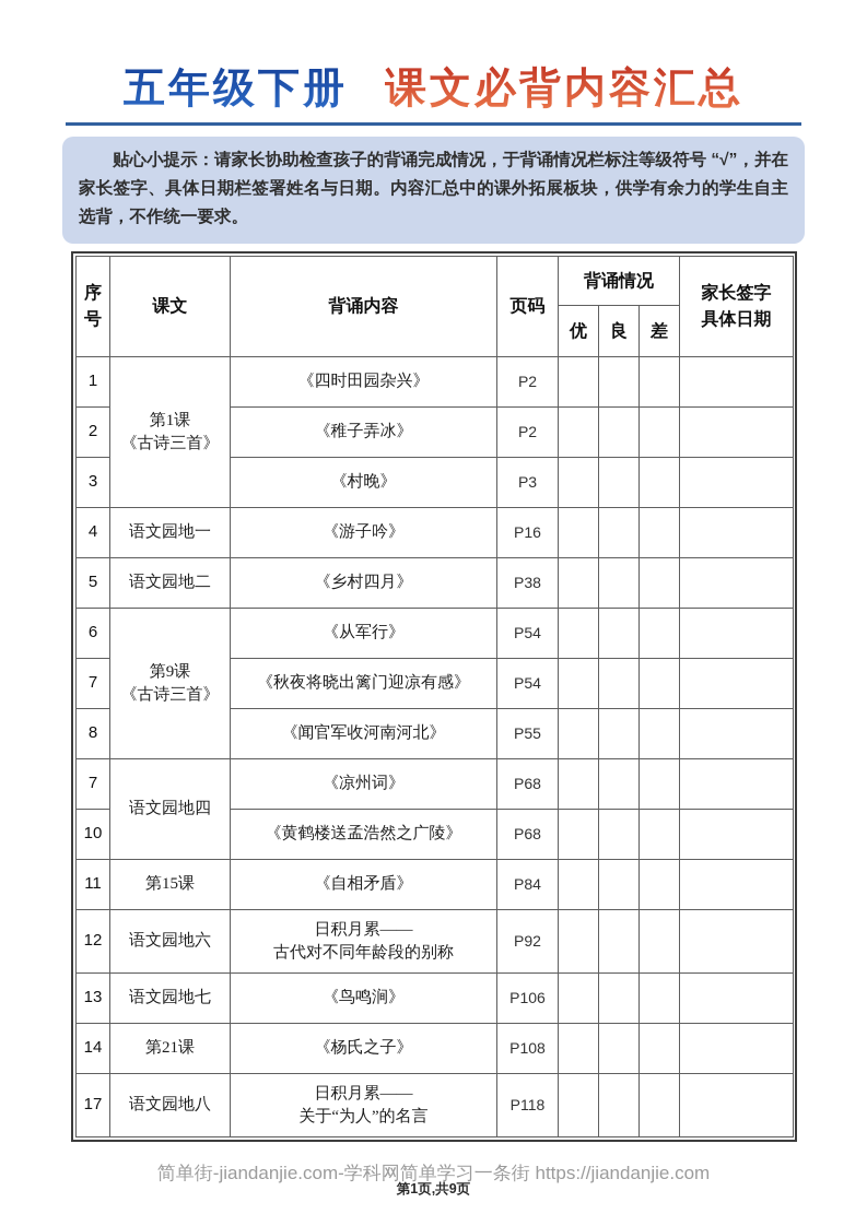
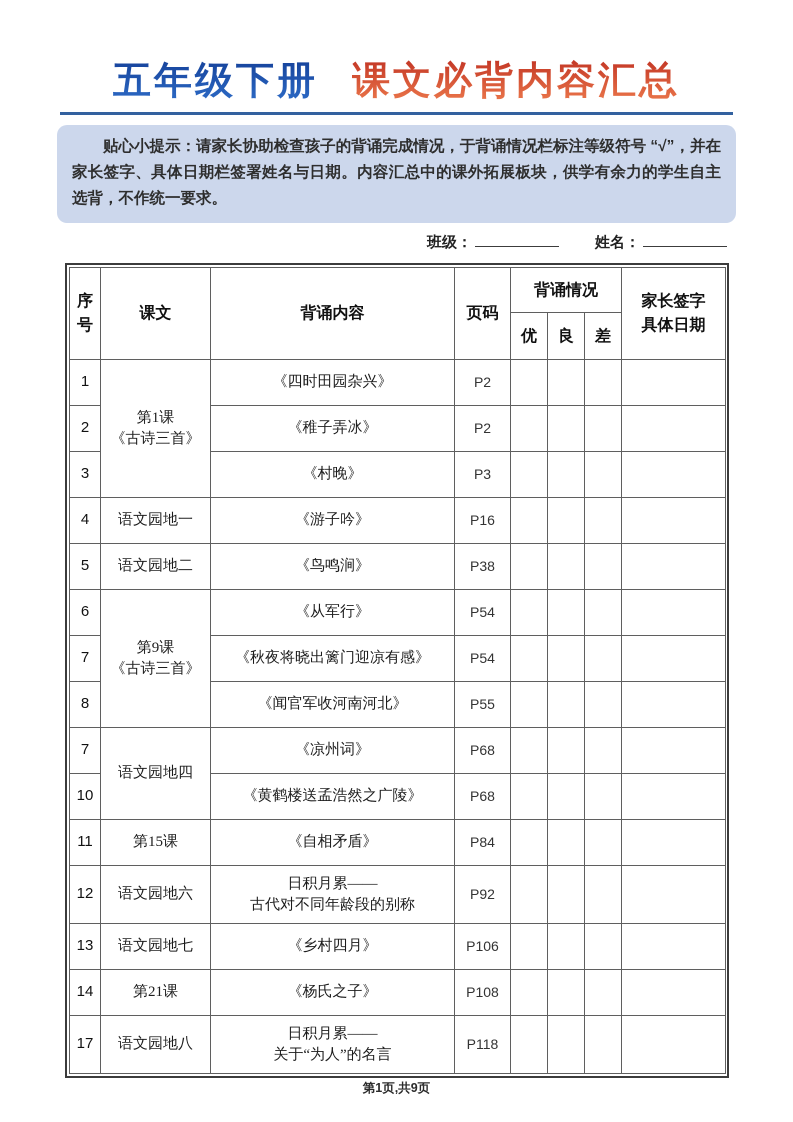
  五年级下册 课文必背内容汇总
  贴心小提示：请家长协助检查孩子的背诵完成情况，于背诵情况栏标注等级符号 “√”，并在家长签字、具体日期栏签署姓名与日期。内容汇总中的课外拓展板块，供学有余力的学生自主选背，不作统一要求。
+ 班级： 姓名：
  序 号	课文	背诵内容	页码	背诵情况	家长签字 具体日期
  优	良	差
  1	第1课《古诗三首》	《四时田园杂兴》	P2
  2	《稚子弄冰》	P2
  3	《村晚》	P3
  4	语文园地一	《游子吟》	P16
- 5	语文园地二	《乡村四月》	P38
+ 5	语文园地二	《鸟鸣涧》	P38
  6	第9课《古诗三首》	《从军行》	P54
  7	《秋夜将晓出篱门迎凉有感》	P54
  8	《闻官军收河南河北》	P55
  7	语文园地四	《凉州词》	P68
  10	《黄鹤楼送孟浩然之广陵》	P68
  11	第15课	《自相矛盾》	P84
  12	语文园地六	日积月累——古代对不同年龄段的别称	P92
- 13	语文园地七	《鸟鸣涧》	P106
+ 13	语文园地七	《乡村四月》	P106
  14	第21课	《杨氏之子》	P108
  17	语文园地八	日积月累——关于“为人”的名言	P118
- 简单街-jiandanjie.com-学科网简单学习一条街 https://jiandanjie.com
  第1页,共9页
